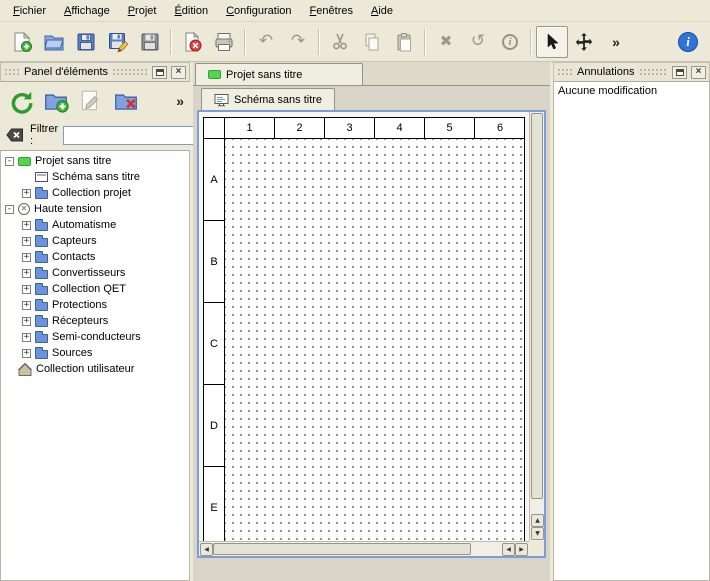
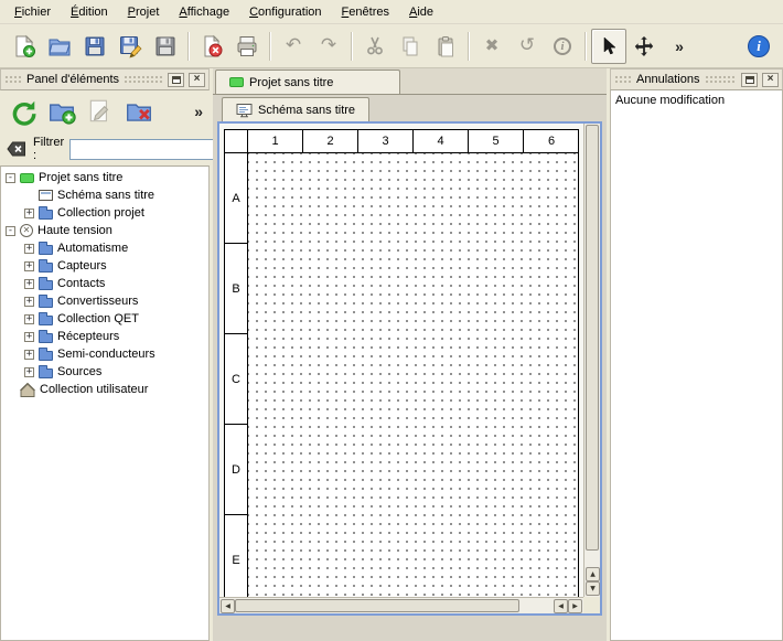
  Fichier
- Affichage
+ Édition
  Projet
- Édition
+ Affichage
  Configuration
  Fenêtres
  Aide
  ↶
  ↷
  ✖
  ↺
  i
  »
  i
  Panel d'éléments
  ×
  »
  Filtrer :
  Projet sans titre
  Schéma sans titre
  Collection projet
  Haute tension
  Automatisme
  Capteurs
  Contacts
  Convertisseurs
  Collection QET
- Protections
  Récepteurs
  Semi-conducteurs
  Sources
  Collection utilisateur
  Projet sans titre
  Schéma sans titre
  1
  2
  3
  4
  5
  6
  A
  B
  C
  D
  E
  Annulations
  ×
  Aucune modification
